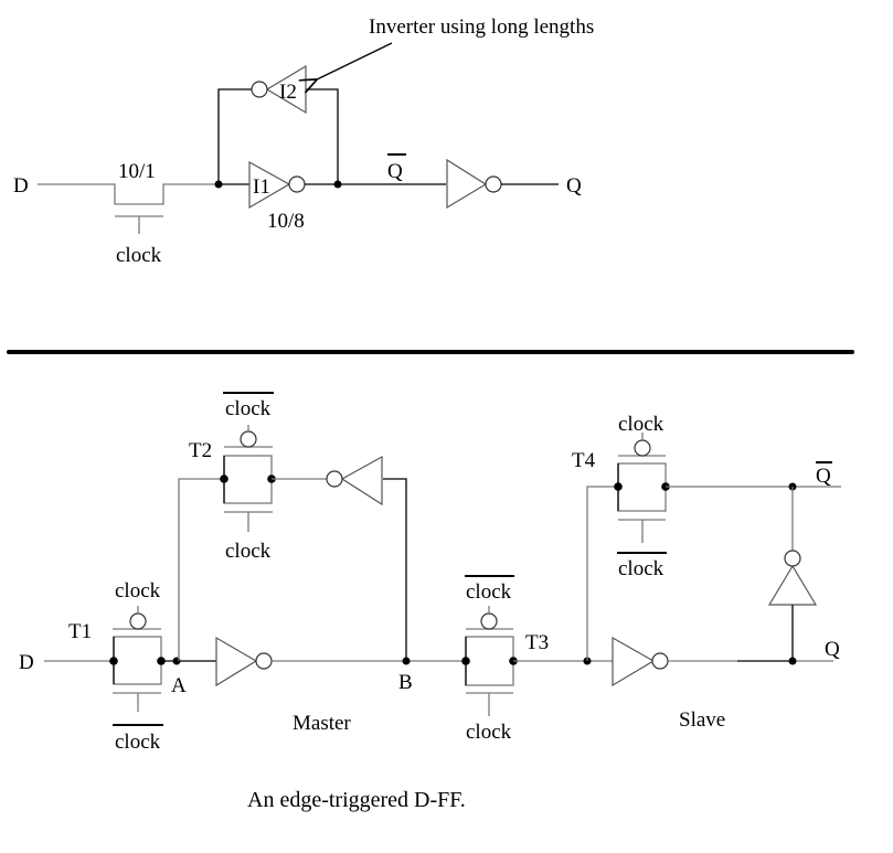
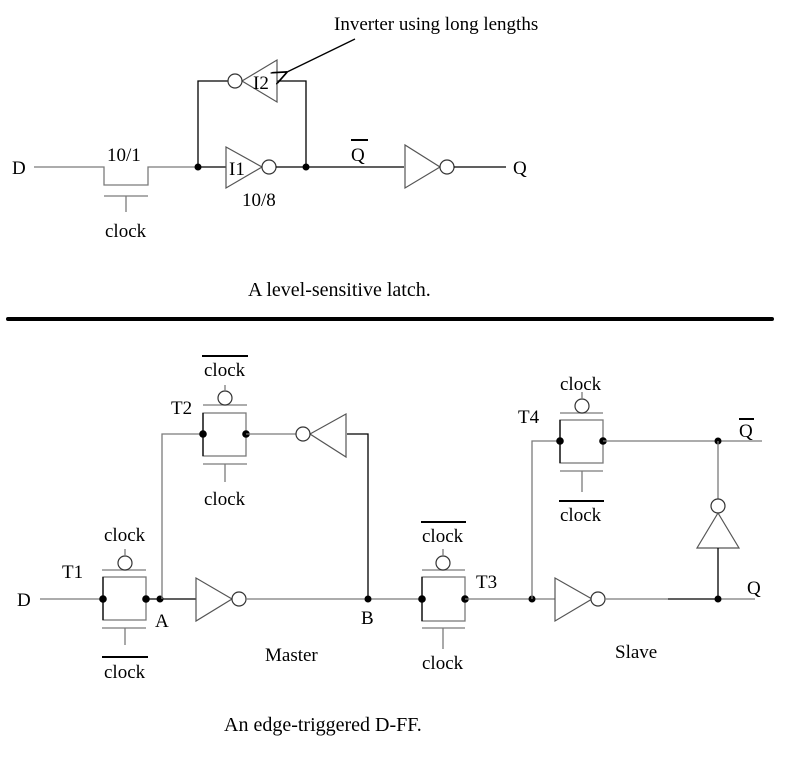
  D
  10/1
  clock
  I1
  10/8
  I2
  Inverter using long lengths
  Q
  Q
+ A level-sensitive latch.
  D
  T1
  clock
  clock
  A
  B
  Master
  T2
  clock
  clock
  T3
  clock
  clock
  Q
  Slave
  T4
  clock
  clock
  Q
  An edge-triggered D-FF.
